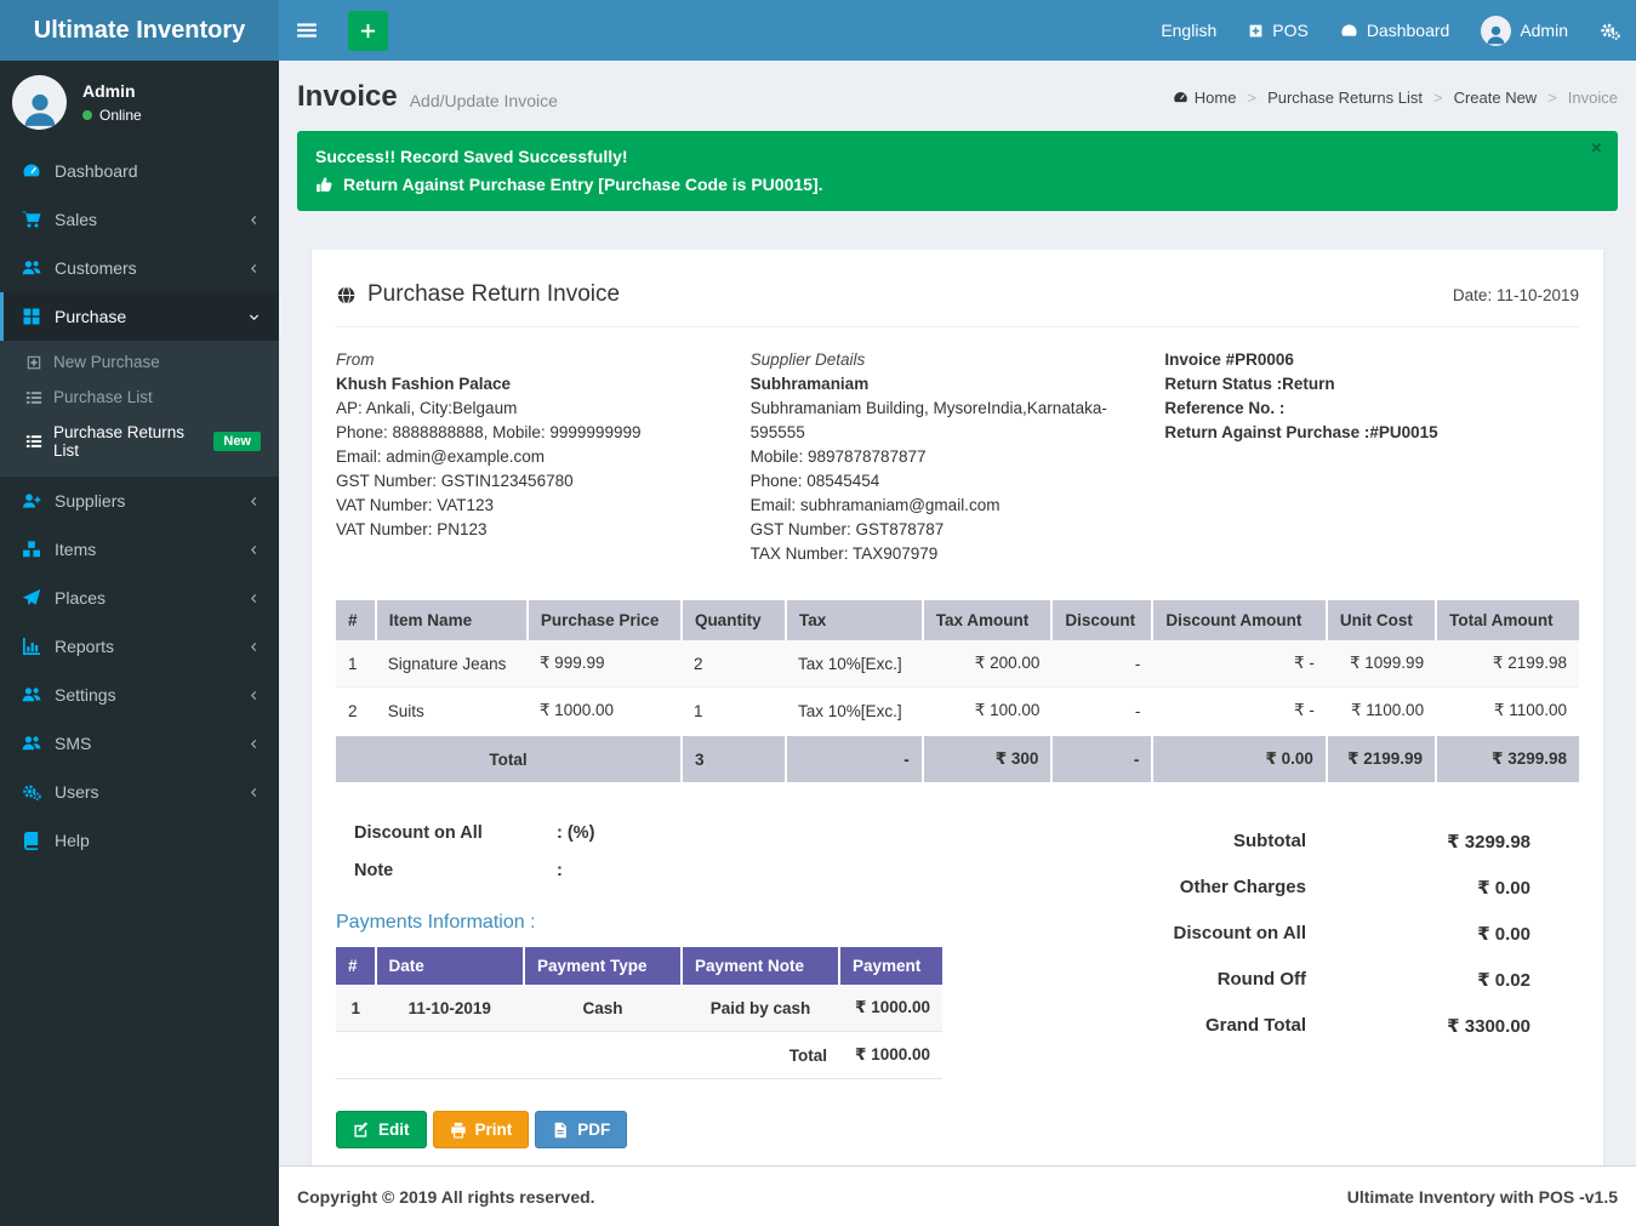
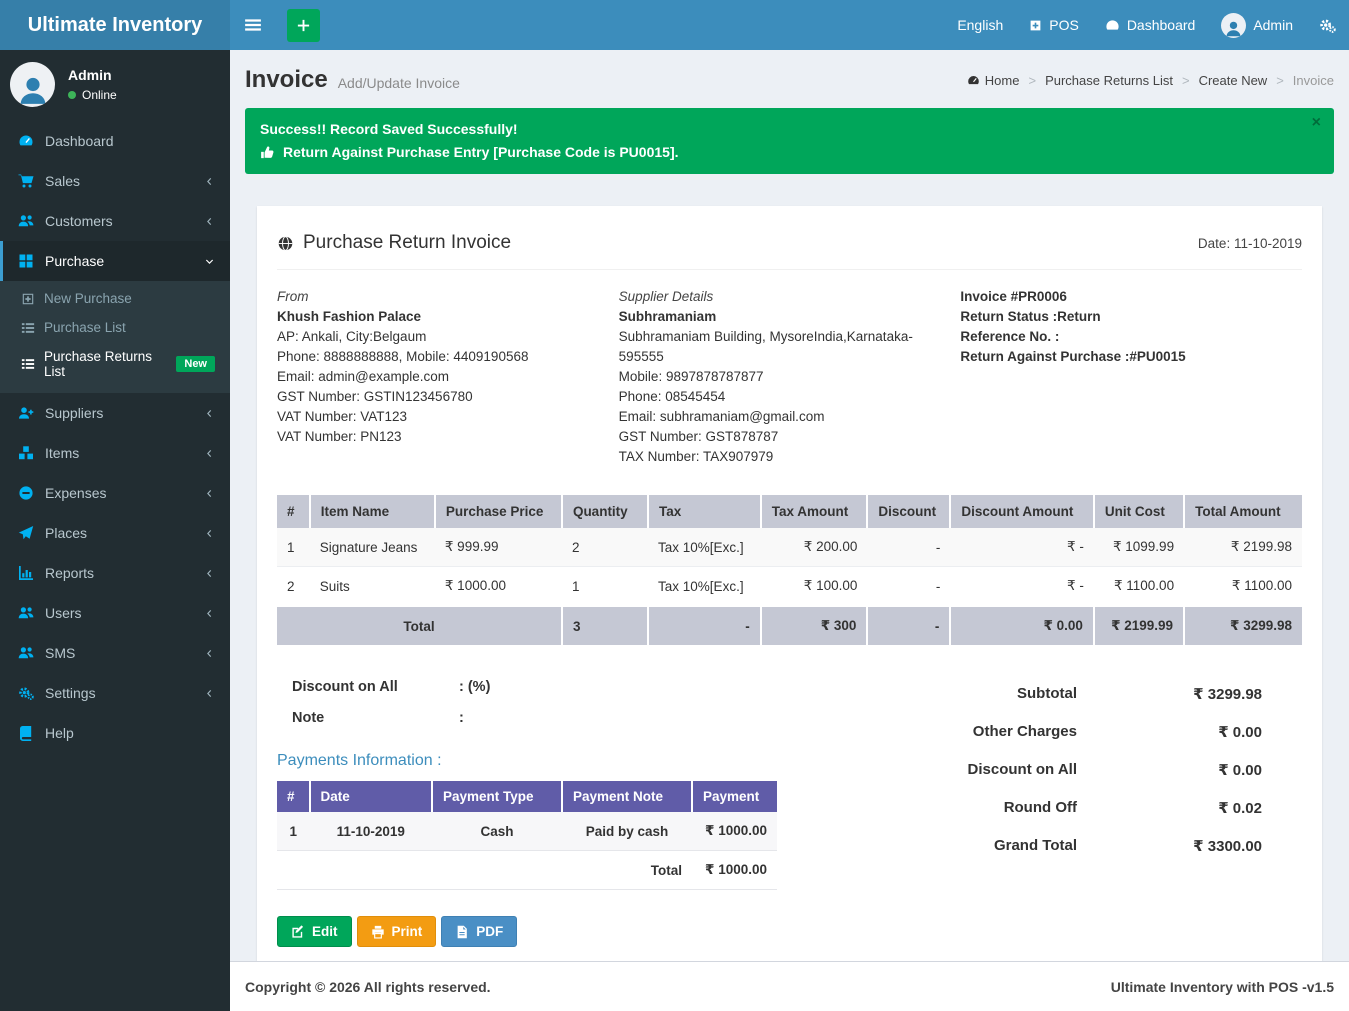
  Ultimate Inventory
  Admin
  Online
  Dashboard
  Sales
  Customers
  Purchase
  New Purchase
  Purchase List
  Purchase Returns List
  New
  Suppliers
  Items
+ Expenses
  Places
  Reports
- Settings
+ Users
  SMS
- Users
+ Settings
  Help
  English
  POS
  Dashboard
  Admin
  Invoice
  Add/Update Invoice
  Home
  >
  Purchase Returns List
  >
  Create New
  >
  Invoice
  Success!! Record Saved Successfully!
  Return Against Purchase Entry [Purchase Code is PU0015].
  ×
  Purchase Return Invoice
  Date: 11-10-2019
  From
  Khush Fashion Palace
  AP: Ankali, City:Belgaum
- Phone: 8888888888, Mobile: 9999999999
+ Phone: 8888888888, Mobile: 4409190568
  Email: admin@example.com
  GST Number: GSTIN123456780
  VAT Number: VAT123
  VAT Number: PN123
  Supplier Details
  Subhramaniam
  Subhramaniam Building, MysoreIndia,Karnataka-595555
  Mobile: 9897878787877
  Phone: 08545454
  Email: subhramaniam@gmail.com
  GST Number: GST878787
  TAX Number: TAX907979
  Invoice #PR0006
  Return Status :Return
  Reference No. :
  Return Against Purchase :#PU0015
  #	Item Name	Purchase Price	Quantity	Tax	Tax Amount	Discount	Discount Amount	Unit Cost	Total Amount
  1	Signature Jeans	₹ 999.99	2	Tax 10%[Exc.]	₹ 200.00	-	₹ -	₹ 1099.99	₹ 2199.98
  2	Suits	₹ 1000.00	1	Tax 10%[Exc.]	₹ 100.00	-	₹ -	₹ 1100.00	₹ 1100.00
  Total	3	-	₹ 300	-	₹ 0.00	₹ 2199.99	₹ 3299.98
  Discount on All
  : (%)
  Note
  :
  Payments Information :
  #	Date	Payment Type	Payment Note	Payment
  1	11-10-2019	Cash	Paid by cash	₹ 1000.00
  	Total	₹ 1000.00
  Subtotal
  ₹ 3299.98
  Other Charges
  ₹ 0.00
  Discount on All
  ₹ 0.00
  Round Off
  ₹ 0.02
  Grand Total
  ₹ 3300.00
  Edit
  Print
  PDF
- Copyright © 2019 All rights reserved.
+ Copyright © 2026 All rights reserved.
  Ultimate Inventory with POS -v1.5
